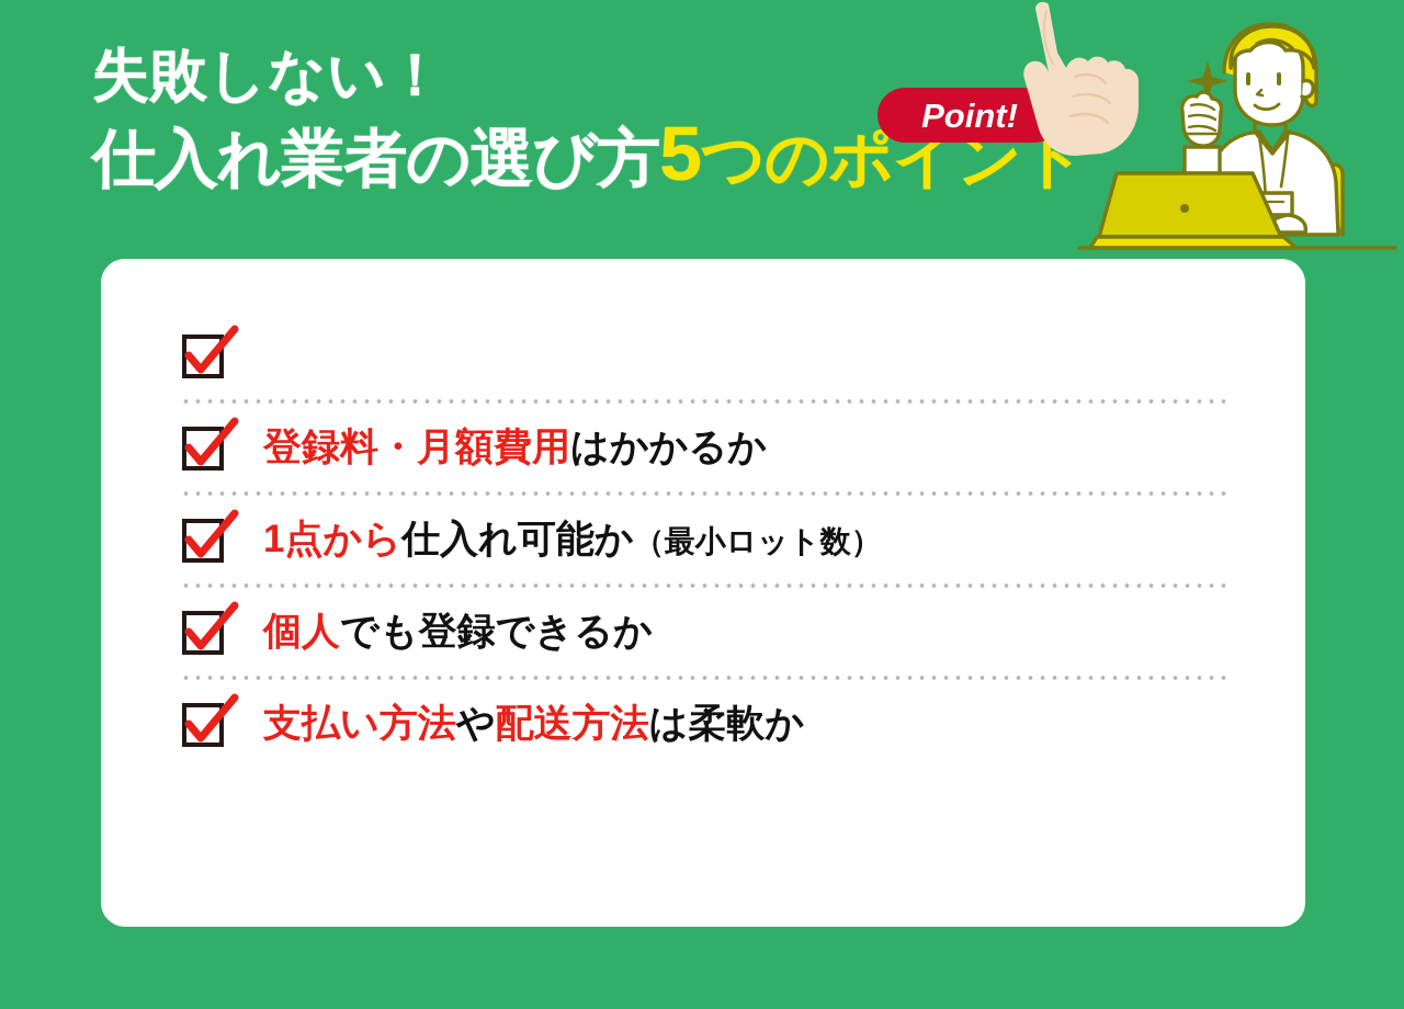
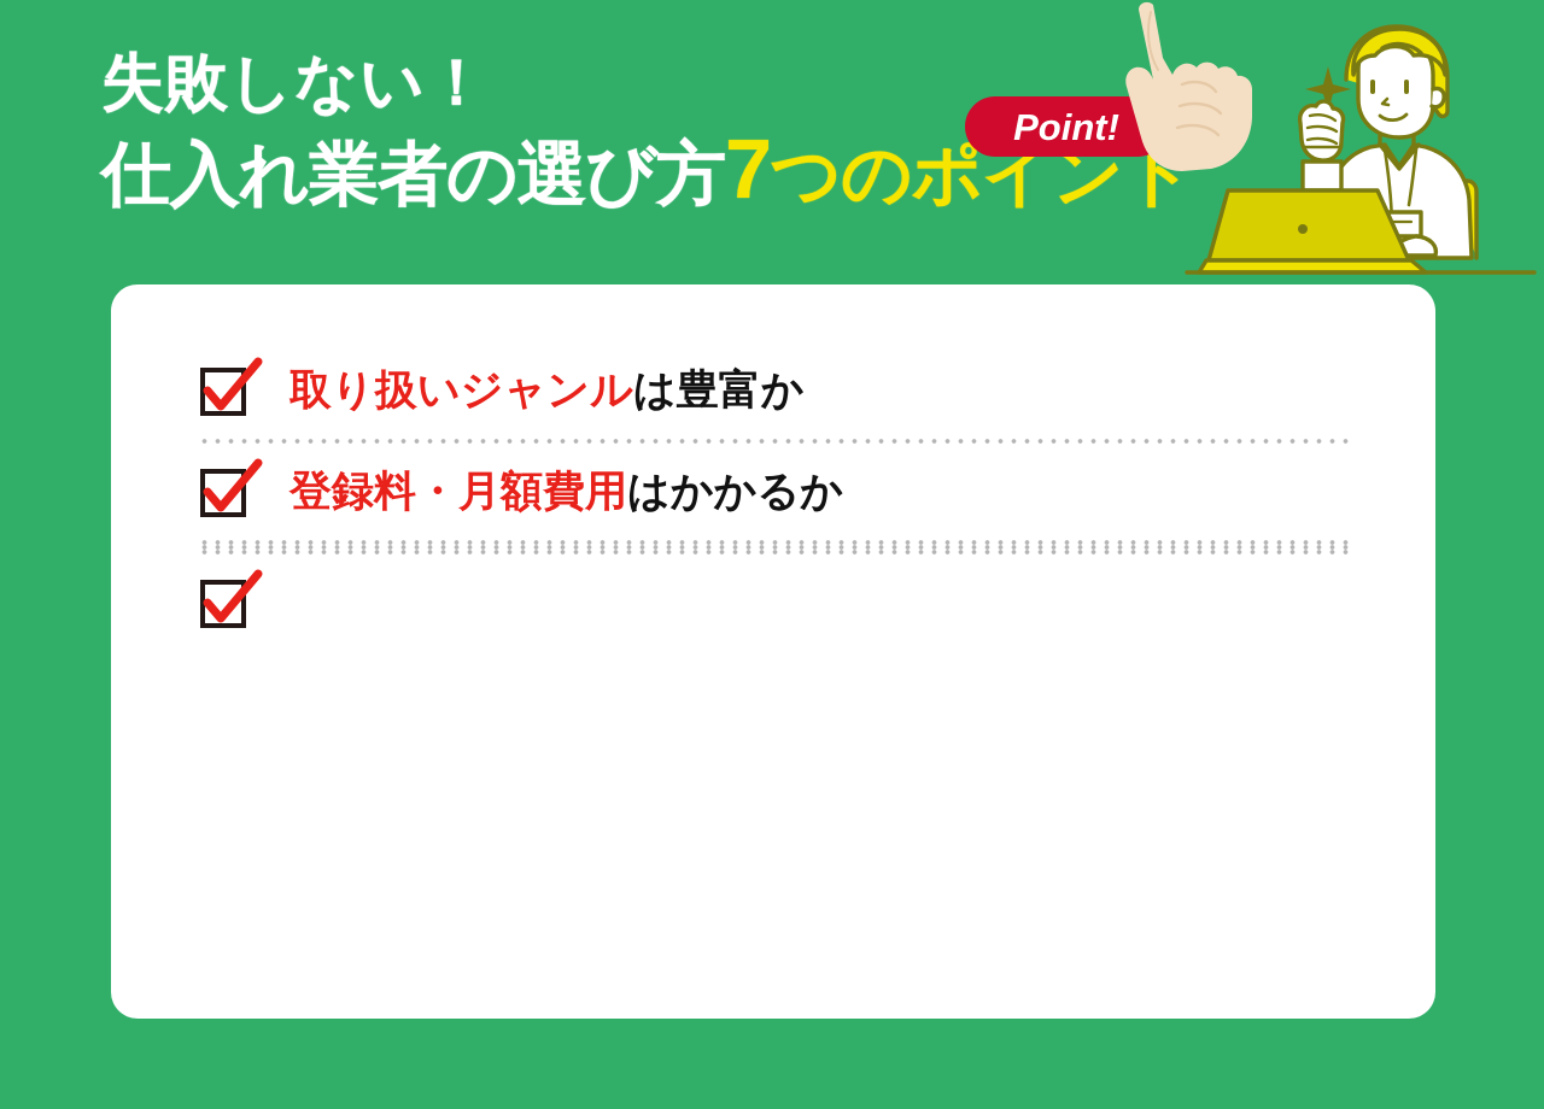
  失敗しない！
- 仕入れ業者の選び方5つのポイント
+ 仕入れ業者の選び方7つのポイント
  Point!
+ 取り扱いジャンルは豊富か
  登録料・月額費用はかかるか
- 1点から仕入れ可能か（最小ロット数）
- 個人でも登録できるか
- 支払い方法や配送方法は柔軟か
